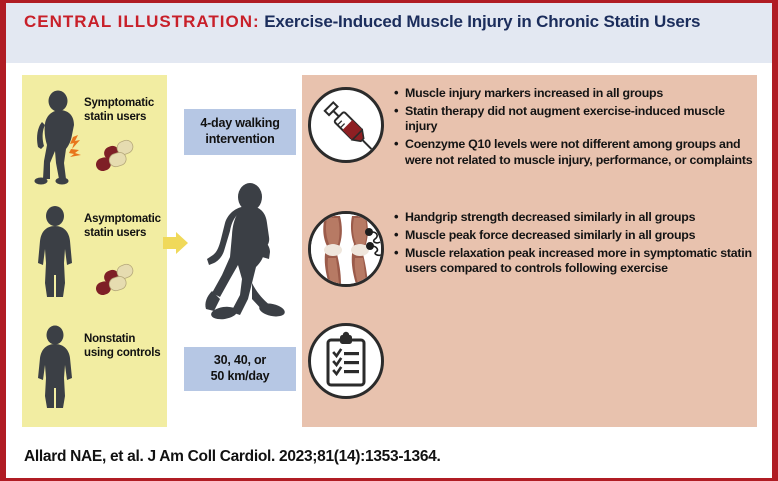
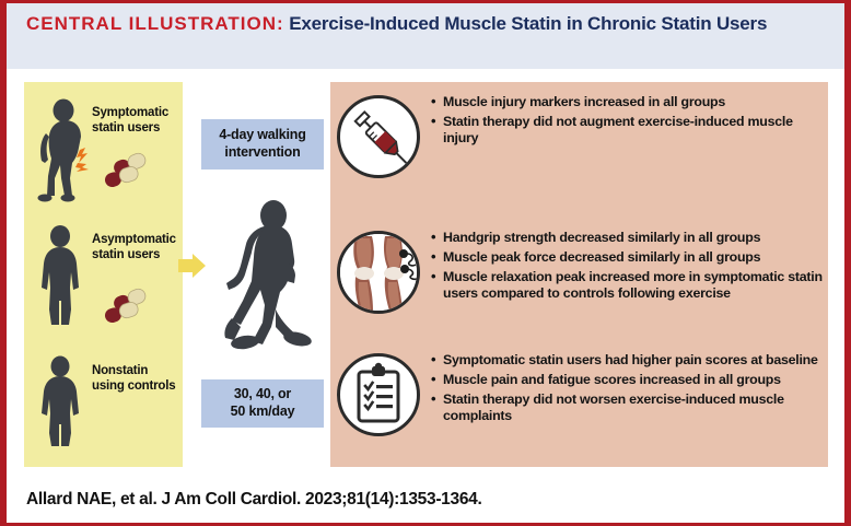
- CENTRAL ILLUSTRATION: Exercise-Induced Muscle Injury in Chronic Statin Users
+ CENTRAL ILLUSTRATION: Exercise-Induced Muscle Statin in Chronic Statin Users
  Symptomatic
  statin users
  Asymptomatic
  statin users
  Nonstatin
  using controls
  4-day walking
  intervention
  30, 40, or
  50 km/day
  Muscle injury markers increased in all groups
  Statin therapy did not augment exercise-induced muscle injury
- Coenzyme Q10 levels were not different among groups and were not related to muscle injury, performance, or complaints
  Handgrip strength decreased similarly in all groups
  Muscle peak force decreased similarly in all groups
  Muscle relaxation peak increased more in symptomatic statin users compared to controls following exercise
+ Symptomatic statin users had higher pain scores at baseline
+ Muscle pain and fatigue scores increased in all groups
+ Statin therapy did not worsen exercise-induced muscle complaints
  Allard NAE, et al. J Am Coll Cardiol. 2023;81(14):1353-1364.
